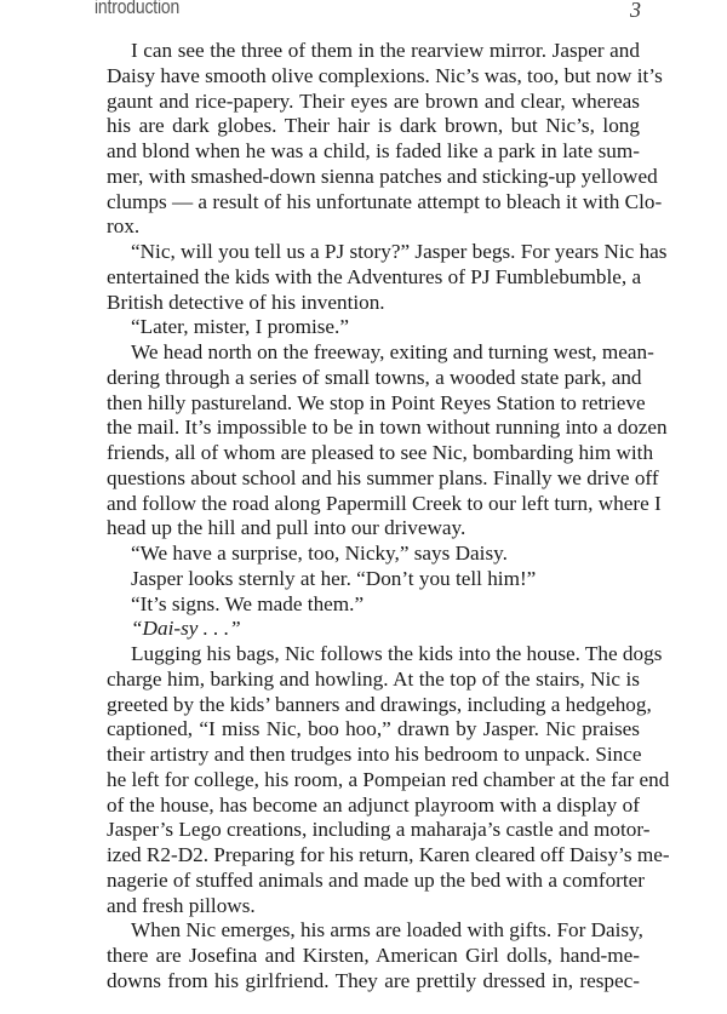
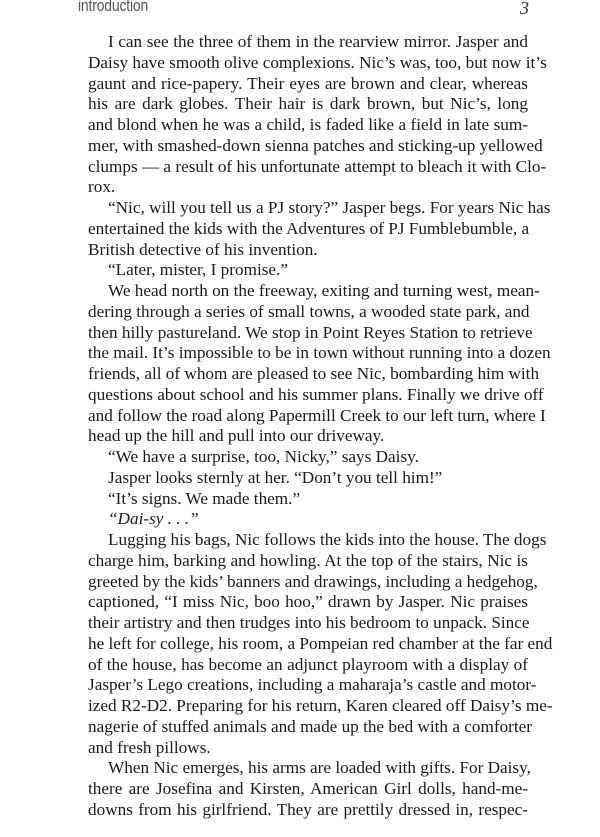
  introduction
  3
  I can see the three of them in the rearview mirror. Jasper and
  Daisy have smooth olive complexions. Nic’s was, too, but now it’s
  gaunt and rice-papery. Their eyes are brown and clear, whereas
  his are dark globes. Their hair is dark brown, but Nic’s, long
- and blond when he was a child, is faded like a park in late sum-
+ and blond when he was a child, is faded like a field in late sum-
  mer, with smashed-down sienna patches and sticking-up yellowed
  clumps — a result of his unfortunate attempt to bleach it with Clo-
  rox.
  “Nic, will you tell us a PJ story?” Jasper begs. For years Nic has
  entertained the kids with the Adventures of PJ Fumblebumble, a
  British detective of his invention.
  “Later, mister, I promise.”
  We head north on the freeway, exiting and turning west, mean-
  dering through a series of small towns, a wooded state park, and
  then hilly pastureland. We stop in Point Reyes Station to retrieve
  the mail. It’s impossible to be in town without running into a dozen
  friends, all of whom are pleased to see Nic, bombarding him with
  questions about school and his summer plans. Finally we drive off
  and follow the road along Papermill Creek to our left turn, where I
  head up the hill and pull into our driveway.
  “We have a surprise, too, Nicky,” says Daisy.
  Jasper looks sternly at her. “Don’t you tell him!”
  “It’s signs. We made them.”
  “Dai-sy . . .”
  Lugging his bags, Nic follows the kids into the house. The dogs
  charge him, barking and howling. At the top of the stairs, Nic is
  greeted by the kids’ banners and drawings, including a hedgehog,
  captioned, “I miss Nic, boo hoo,” drawn by Jasper. Nic praises
  their artistry and then trudges into his bedroom to unpack. Since
  he left for college, his room, a Pompeian red chamber at the far end
  of the house, has become an adjunct playroom with a display of
  Jasper’s Lego creations, including a maharaja’s castle and motor-
  ized R2-D2. Preparing for his return, Karen cleared off Daisy’s me-
  nagerie of stuffed animals and made up the bed with a comforter
  and fresh pillows.
  When Nic emerges, his arms are loaded with gifts. For Daisy,
  there are Josefina and Kirsten, American Girl dolls, hand-me-
  downs from his girlfriend. They are prettily dressed in, respec-
